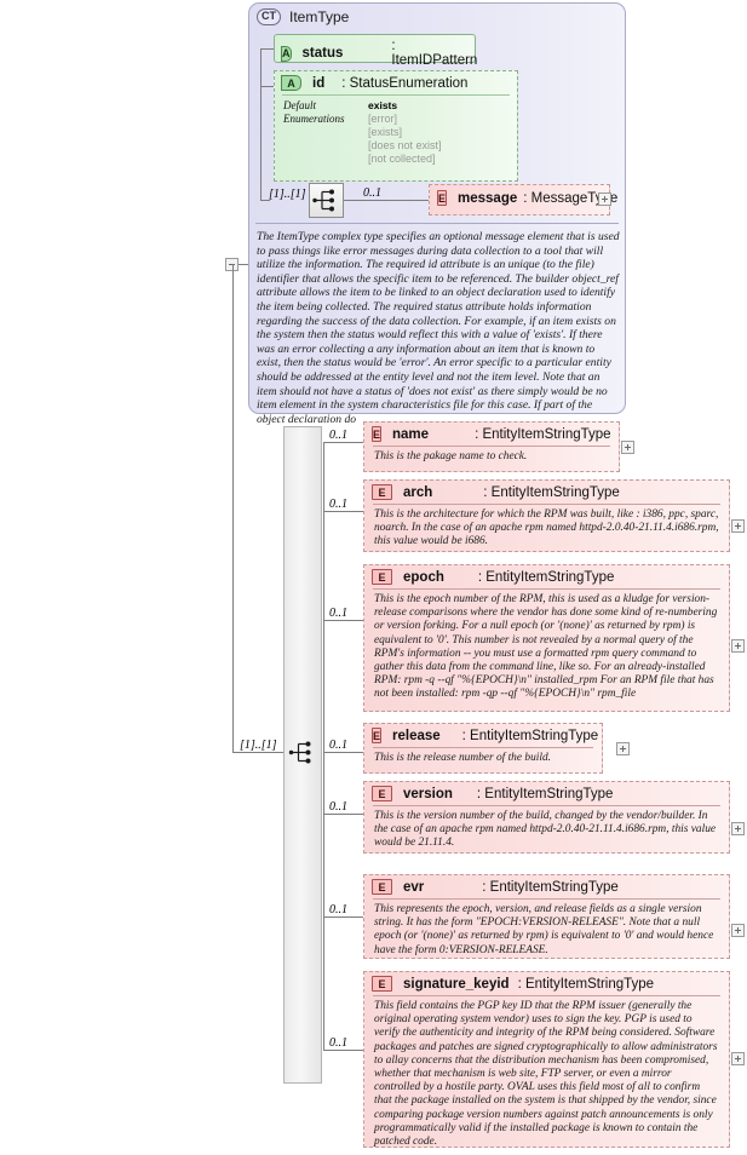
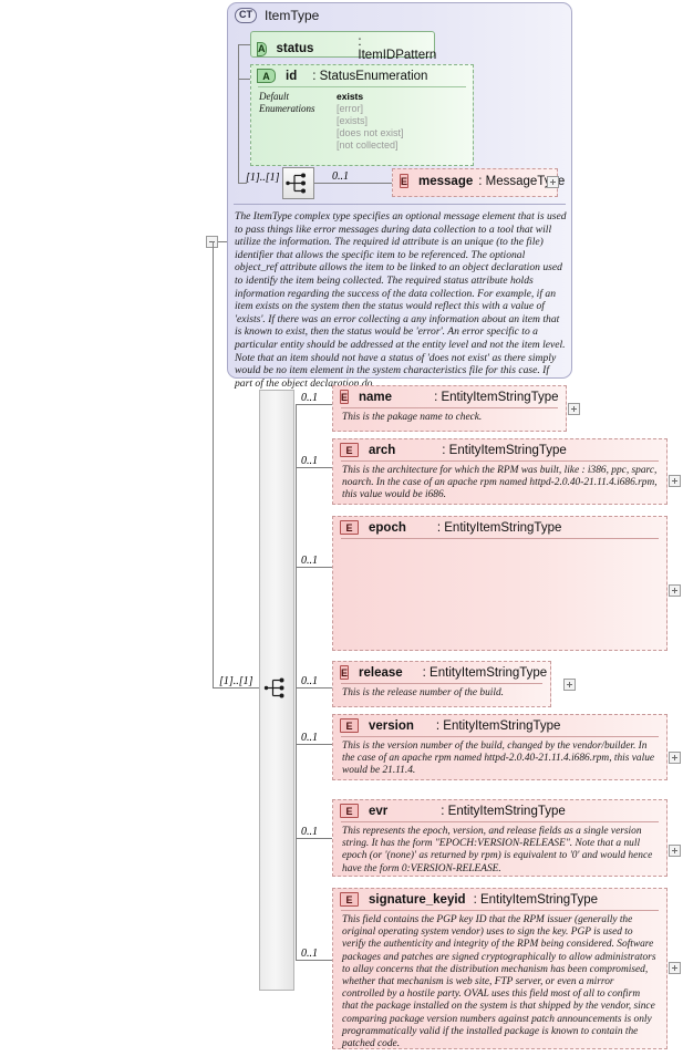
  CT
  ItemType
  A
  status
  : ItemIDPattern
  A
  id
  : StatusEnumeration
  Default
  exists
  Enumerations
  [error]
  [exists]
  [does not exist]
  [not collected]
  [1]..[1]
  0..1
  E
  message
  : MessageTe
- The ItemType complex type specifies an optional message element that is used to pass things like error messages during data collection to a tool that will utilize the information. The required id attribute is an unique (to the file) identifier that allows the specific item to be referenced. The builder object_ref attribute allows the item to be linked to an object declaration used to identify the item being collected. The required status attribute holds information regarding the success of the data collection. For example, if an item exists on the system then the status would reflect this with a value of 'exists'. If there was an error collecting a any information about an item that is known to exist, then the status would be 'error'. An error specific to a particular entity should be addressed at the entity level and not the item level. Note that an item should not have a status of 'does not exist' as there simply would be no item element in the system characteristics file for this case. If part of the object declaration do
+ The ItemType complex type specifies an optional message element that is used to pass things like error messages during data collection to a tool that will utilize the information. The required id attribute is an unique (to the file) identifier that allows the specific item to be referenced. The optional object_ref attribute allows the item to be linked to an object declaration used to identify the item being collected. The required status attribute holds information regarding the success of the data collection. For example, if an item exists on the system then the status would reflect this with a value of 'exists'. If there was an error collecting a any information about an item that is known to exist, then the status would be 'error'. An error specific to a particular entity should be addressed at the entity level and not the item level. Note that an item should not have a status of 'does not exist' as there simply would be no item element in the system characteristics file for this case. If part of the object declaration do
  [1]..[1]
  0..1
  0..1
  0..1
  0..1
  0..1
  0..1
  0..1
  E
  name
  : EntityItemStringType
  This is the pakage name to check.
  E
  arch
  : EntityItemStringType
  This is the architecture for which the RPM was built, like : i386, ppc, sparc, noarch. In the case of an apache rpm named httpd-2.0.40-21.11.4.i686.rpm, this value would be i686.
  E
  epoch
  : EntityItemStringType
- This is the epoch number of the RPM, this is used as a kludge for version-release comparisons where the vendor has done some kind of re-numbering or version forking. For a null epoch (or '(none)' as returned by rpm) is equivalent to '0'. This number is not revealed by a normal query of the RPM's information -- you must use a formatted rpm query command to gather this data from the command line, like so. For an already-installed RPM: rpm -q --qf "%{EPOCH}\n" installed_rpm For an RPM file that has not been installed: rpm -qp --qf "%{EPOCH}\n" rpm_file
  E
  release
  : EntityItemStringType
  This is the release number of the build.
  E
  version
  : EntityItemStringType
  This is the version number of the build, changed by the vendor/builder. In the case of an apache rpm named httpd-2.0.40-21.11.4.i686.rpm, this value would be 21.11.4.
  E
  evr
  : EntityItemStringType
  This represents the epoch, version, and release fields as a single version string. It has the form "EPOCH:VERSION-RELEASE". Note that a null epoch (or '(none)' as returned by rpm) is equivalent to '0' and would hence have the form 0:VERSION-RELEASE.
  E
  signature_keyid
  : EntityItemStringType
  This field contains the PGP key ID that the RPM issuer (generally the original operating system vendor) uses to sign the key. PGP is used to verify the authenticity and integrity of the RPM being considered. Software packages and patches are signed cryptographically to allow administrators to allay concerns that the distribution mechanism has been compromised, whether that mechanism is web site, FTP server, or even a mirror controlled by a hostile party. OVAL uses this field most of all to confirm that the package installed on the system is that shipped by the vendor, since comparing package version numbers against patch announcements is only programmatically valid if the installed package is known to contain the patched code.
